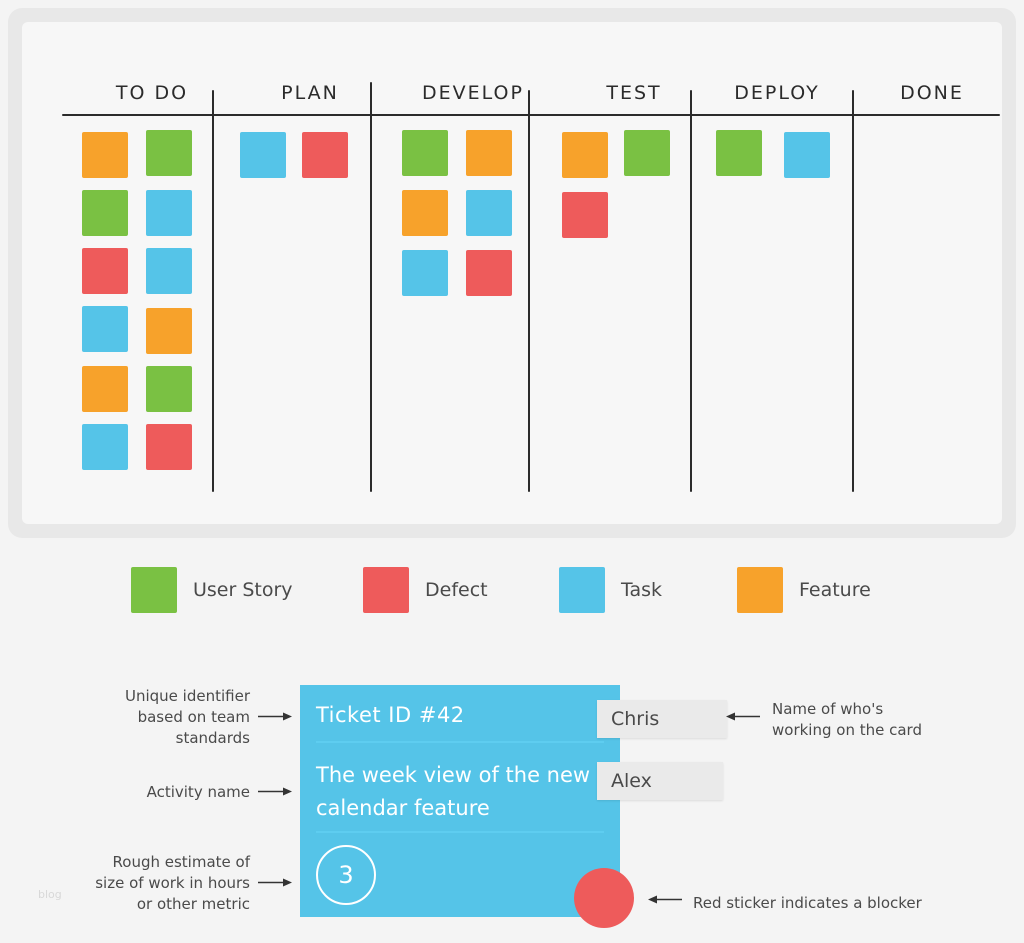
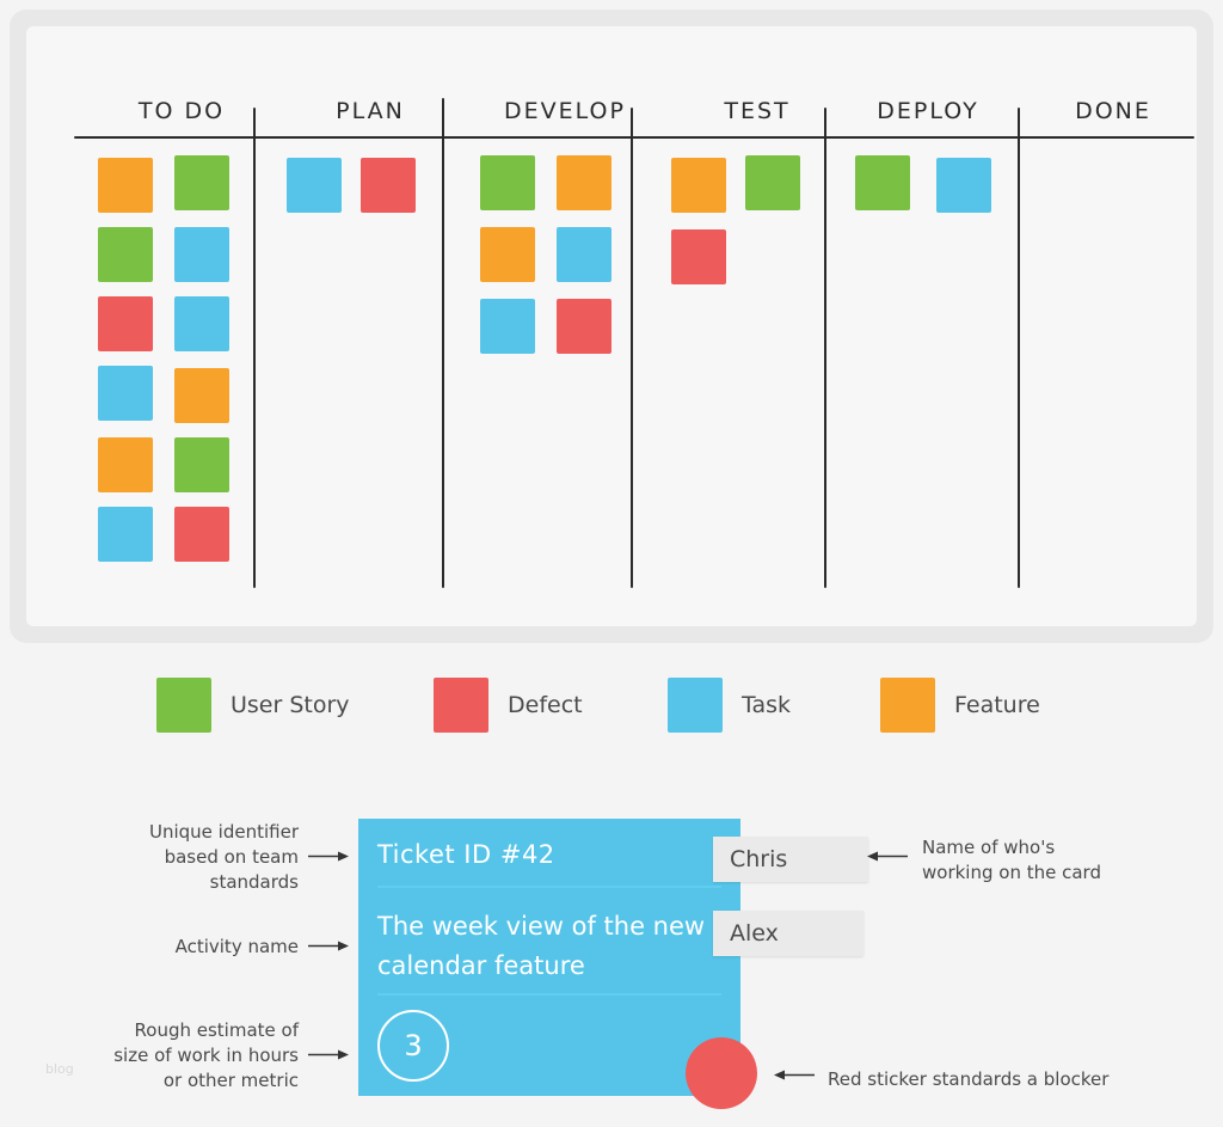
  TO DO
  PLAN
  DEVELOP
  TEST
  DEPLOY
  DONE
  User Story
  Defect
  Task
  Feature
  Ticket ID #42
  The week view of the new calendar feature
  3
  Chris
  Alex
  Unique identifier based on team standards
  Activity name
  Rough estimate of size of work in hours or other metric
  Name of who's working on the card
- Red sticker indicates a blocker
+ Red sticker standards a blocker
  blog
